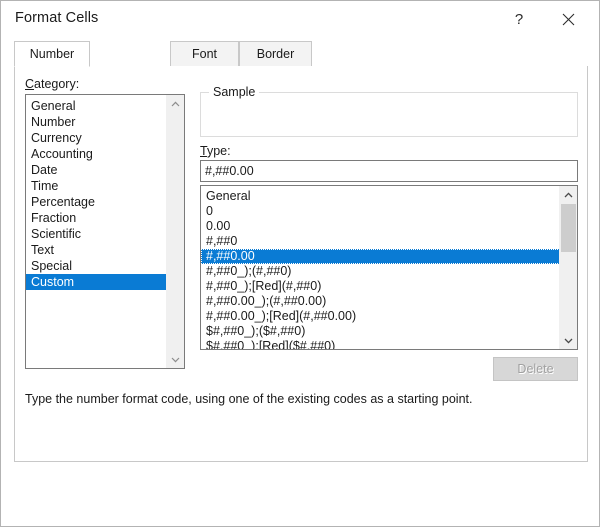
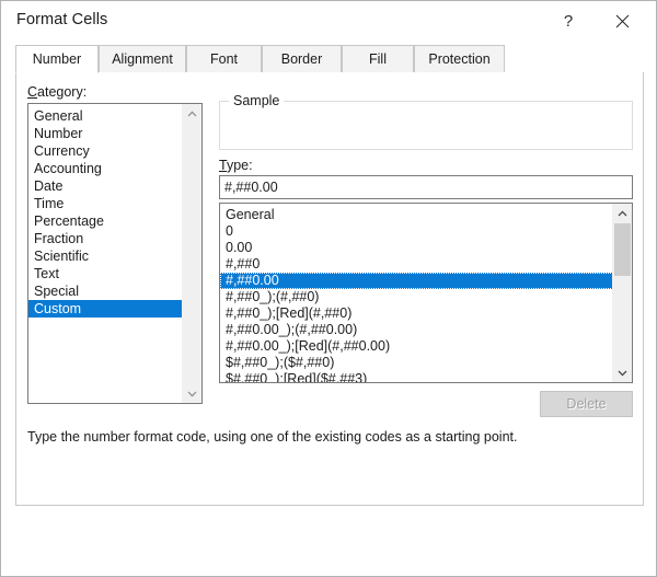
  Format Cells
  ?
  Number
+ Alignment
  Font
  Border
+ Fill
+ Protection
  Category:
  General
  Number
  Currency
  Accounting
  Date
  Time
  Percentage
  Fraction
  Scientific
  Text
  Special
  Custom
  Sample
  Type:
  #,##0.00
  General
  0
  0.00
  #,##0
  #,##0.00
  #,##0_);(#,##0)
  #,##0_);[Red](#,##0)
  #,##0.00_);(#,##0.00)
  #,##0.00_);[Red](#,##0.00)
  $#,##0_);($#,##0)
- $#,##0_);[Red]($#,##0)
+ $#,##0_);[Red]($#,##3)
  Delete
  Type the number format code, using one of the existing codes as a starting point.
